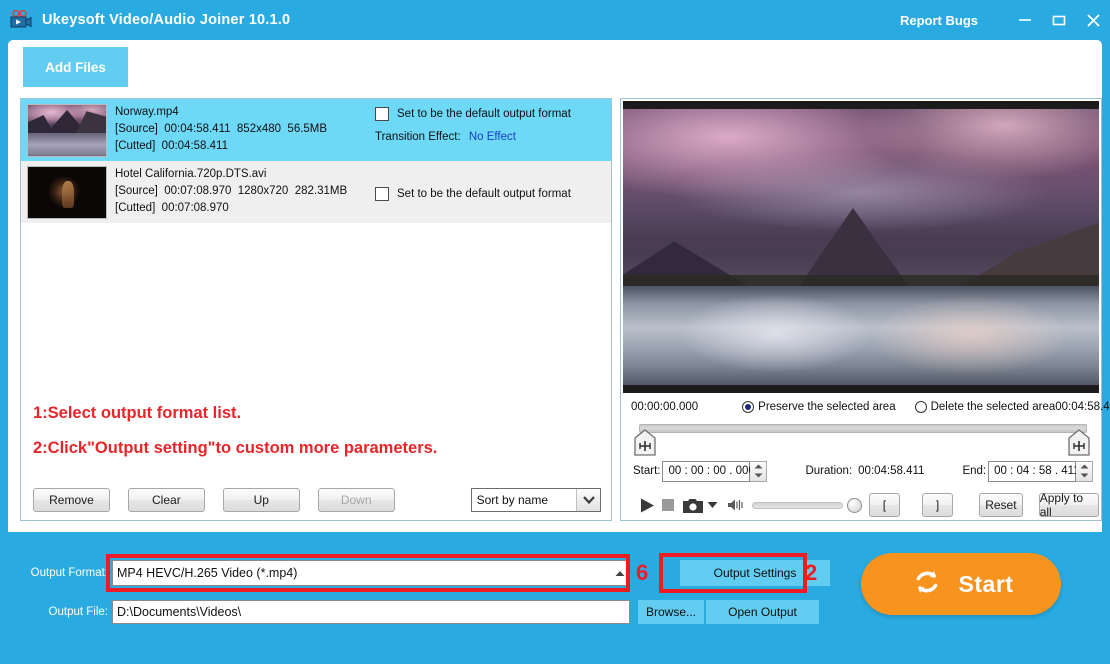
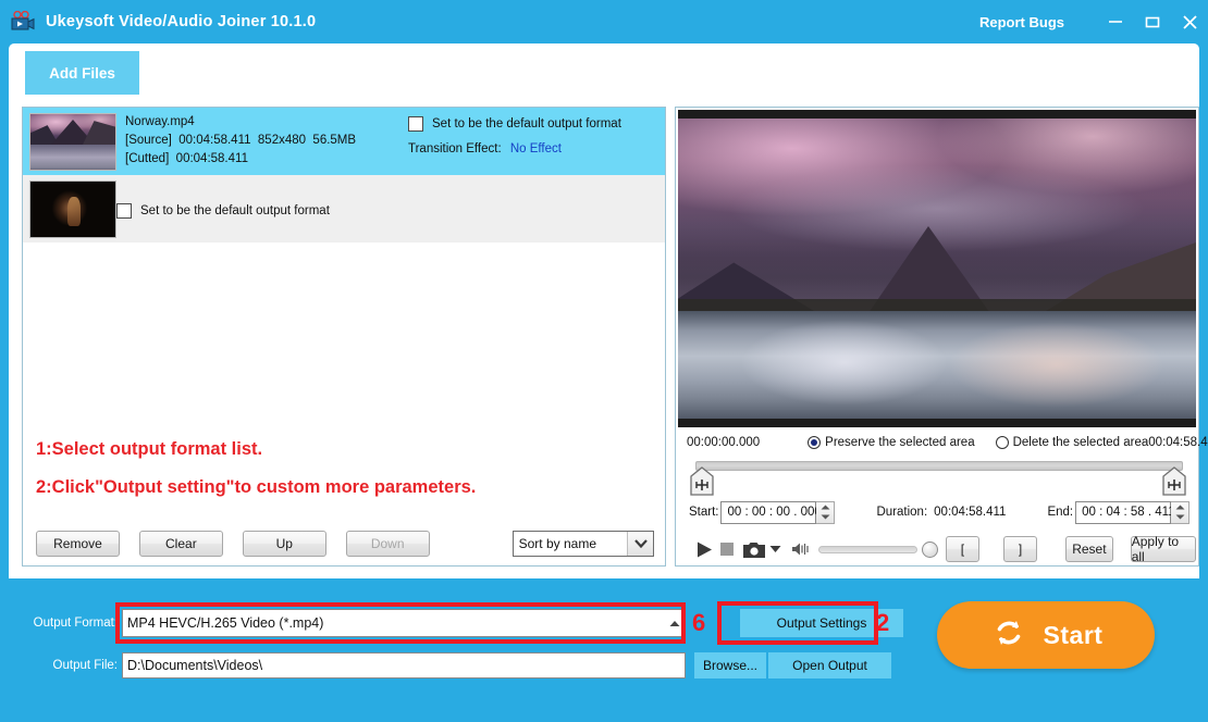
  Ukeysoft Video/Audio Joiner 10.1.0
  Report Bugs
  Add Files
  Norway.mp4
  [Source] 00:04:58.411 852x480 56.5MB
  [Cutted] 00:04:58.411
  Set to be the default output format
  Transition Effect: No Effect
- Hotel California.720p.DTS.avi
- [Source] 00:07:08.970 1280x720 282.31MB
- [Cutted] 00:07:08.970
  Set to be the default output format
  1:Select output format list.
  2:Click"Output setting"to custom more parameters.
  Remove
  Clear
  Up
  Down
  Sort by name
  00:00:00.000
  Preserve the selected area
  Delete the selected area
  00:04:58.4
  Start:
  00 : 00 : 00 . 00
  Duration:
  00:04:58.411
  End:
  00 : 04 : 58 . 41
  [
  ]
  Reset
  Apply to all
  Output Format:
  MP4 HEVC/H.265 Video (*.mp4)
  Output Settings
  Output File:
  D:\Documents\Videos\
  Browse...
  Open Output
  6
  2
  Start
